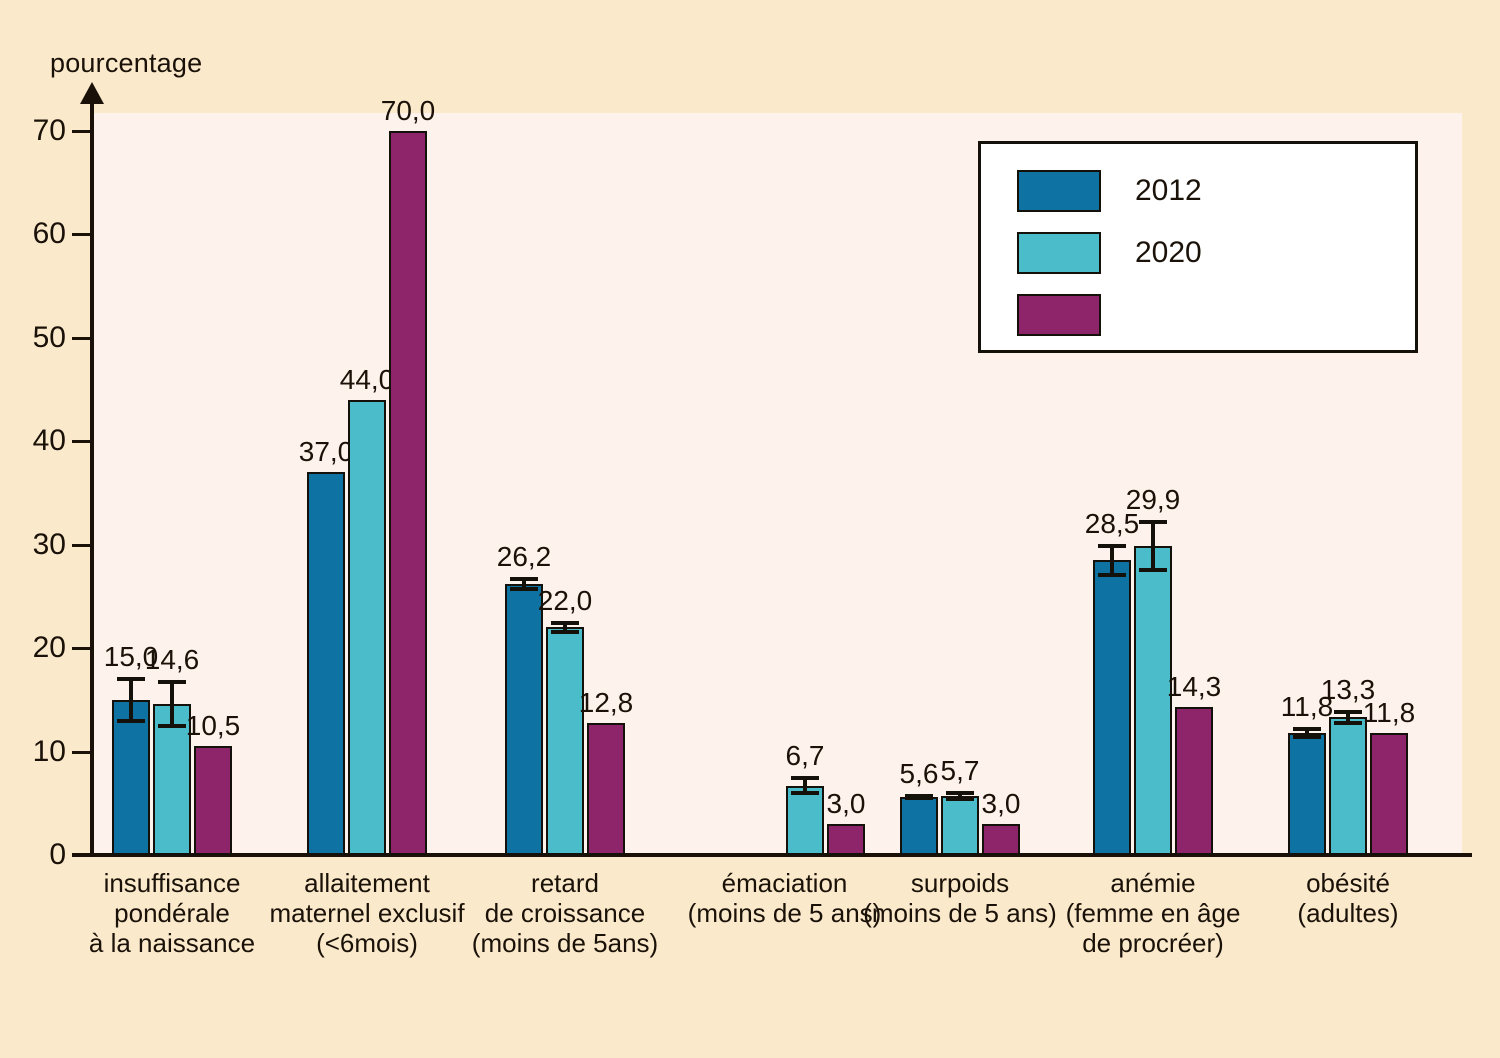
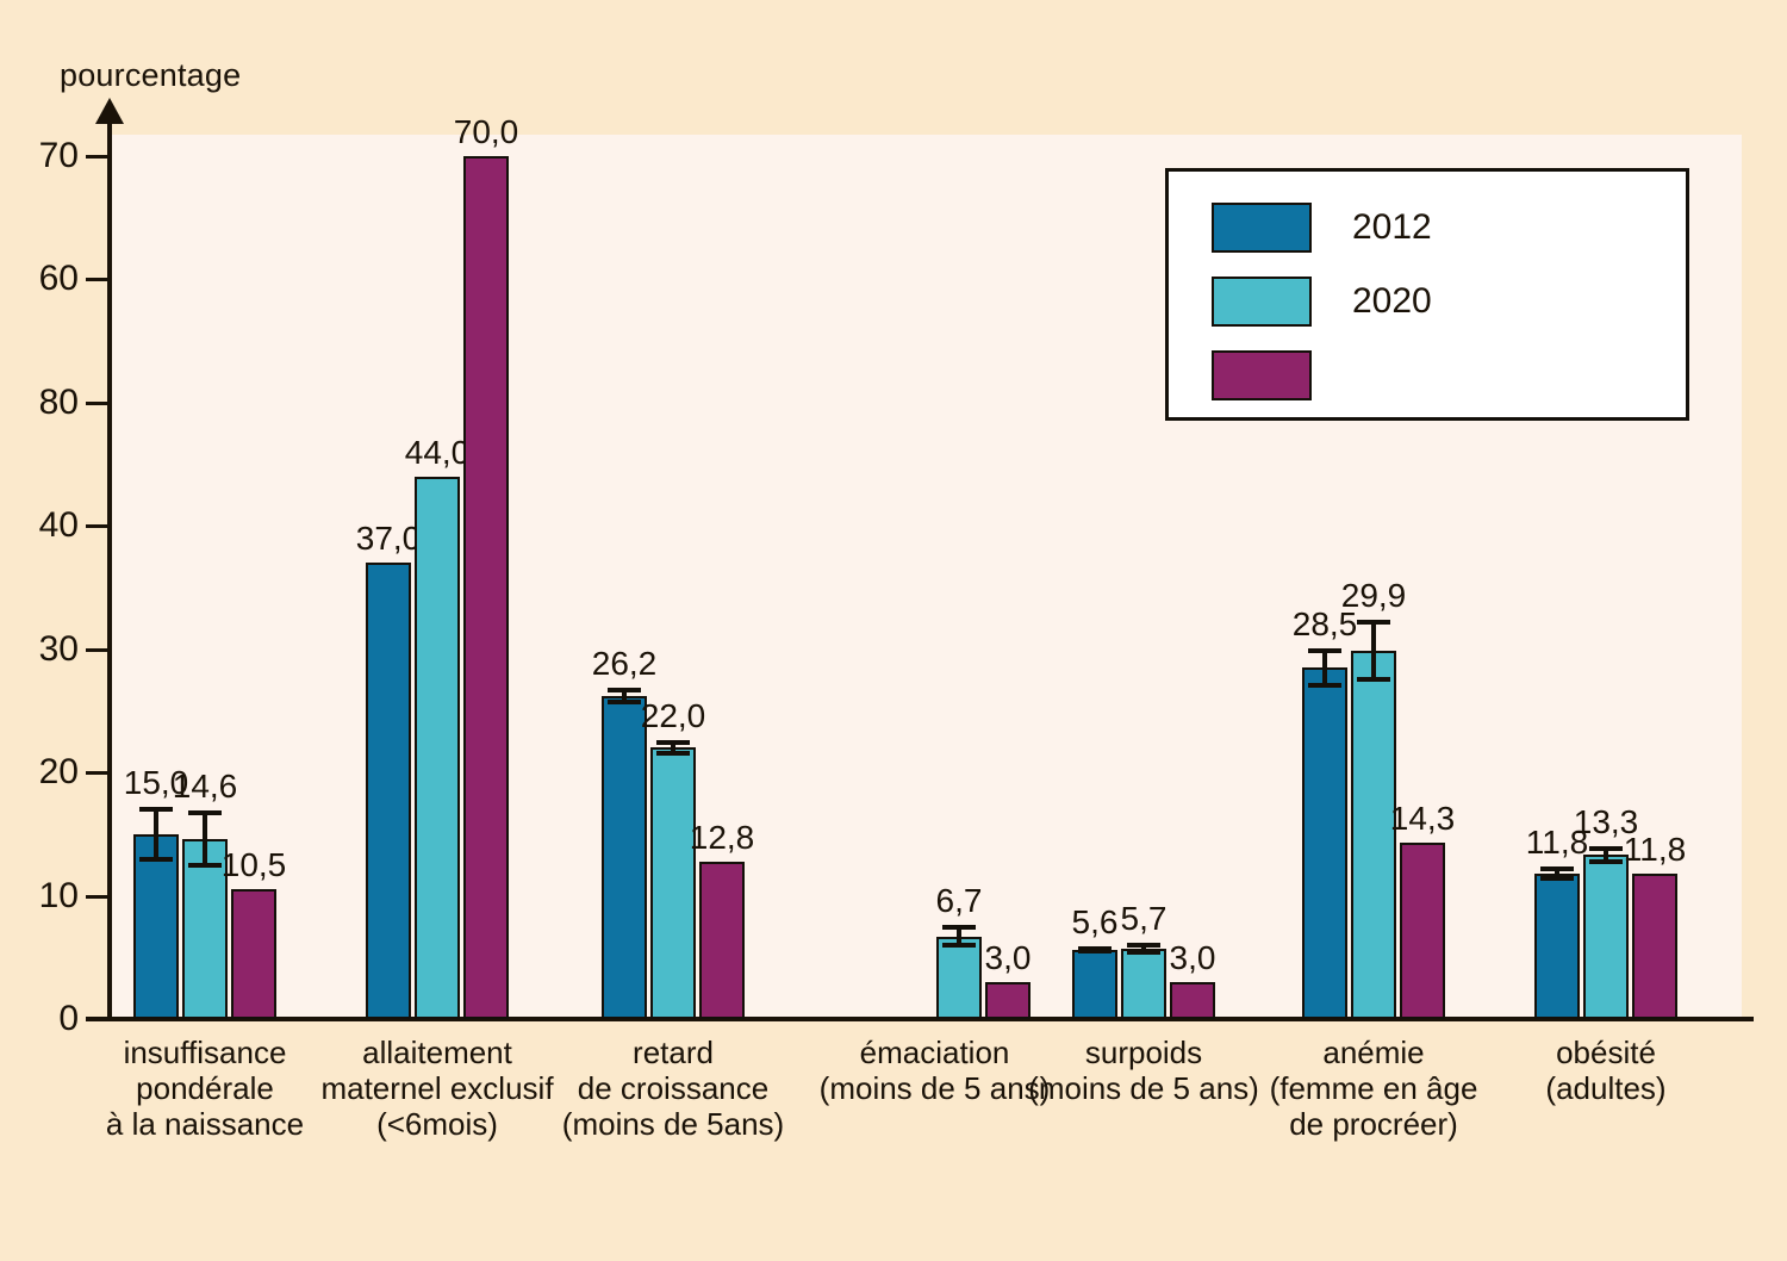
  pourcentage
  0
  10
  20
  30
  40
- 50
+ 80
  60
  70
  15,0
  14,6
  10,5
  37,0
  44,0
  70,0
  26,2
  22,0
  12,8
  6,7
  3,0
  5,6
  5,7
  3,0
  28,5
  29,9
  14,3
  11,8
  13,3
  11,8
  insuffisance
  pondérale
  à la naissance
  allaitement
  maternel exclusif
  (<6mois)
  retard
  de croissance
  (moins de 5ans)
  émaciation
  (moins de 5 ans)
  surpoids
  (moins de 5 ans)
  anémie
  (femme en âge
  de procréer)
  obésité
  (adultes)
  2012
  2020
